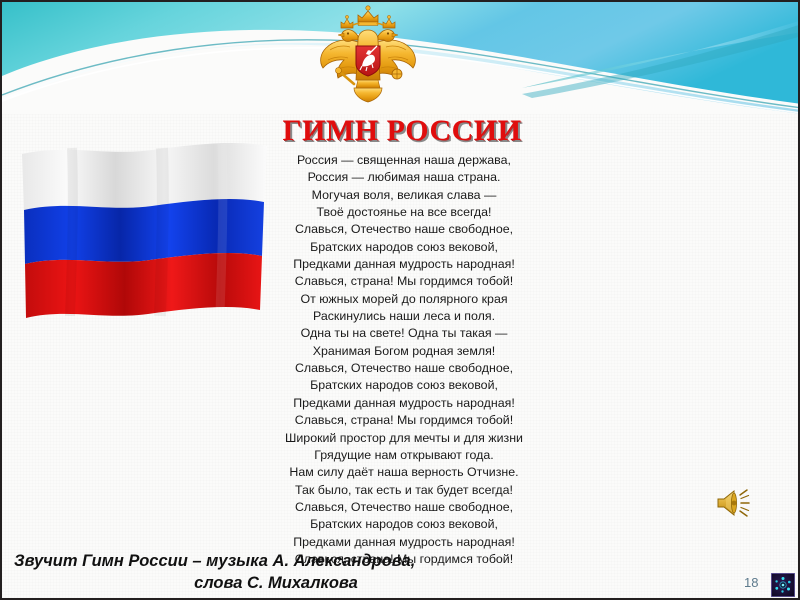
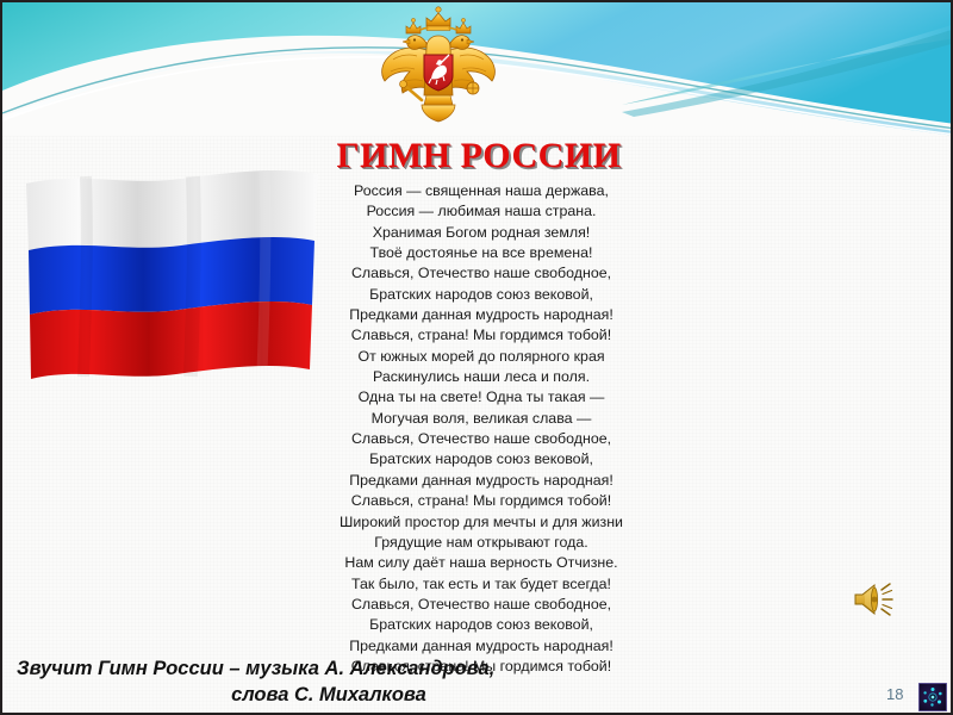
  ГИМН РОССИИ
  Россия — священная наша держава,
  Россия — любимая наша страна.
- Могучая воля, великая слава —
+ Хранимая Богом родная земля!
- Твоё достоянье на все всегда!
+ Твоё достоянье на все времена!
  Славься, Отечество наше свободное,
  Братских народов союз вековой,
  Предками данная мудрость народная!
  Славься, страна! Мы гордимся тобой!
  От южных морей до полярного края
  Раскинулись наши леса и поля.
  Одна ты на свете! Одна ты такая —
- Хранимая Богом родная земля!
+ Могучая воля, великая слава —
  Славься, Отечество наше свободное,
  Братских народов союз вековой,
  Предками данная мудрость народная!
  Славься, страна! Мы гордимся тобой!
  Широкий простор для мечты и для жизни
  Грядущие нам открывают года.
  Нам силу даёт наша верность Отчизне.
  Так было, так есть и так будет всегда!
  Славься, Отечество наше свободное,
  Братских народов союз вековой,
  Предками данная мудрость народная!
  Славься, страна! Мы гордимся тобой!
  Звучит Гимн России – музыка А. Александрова,
  слова С. Михалкова
  18
